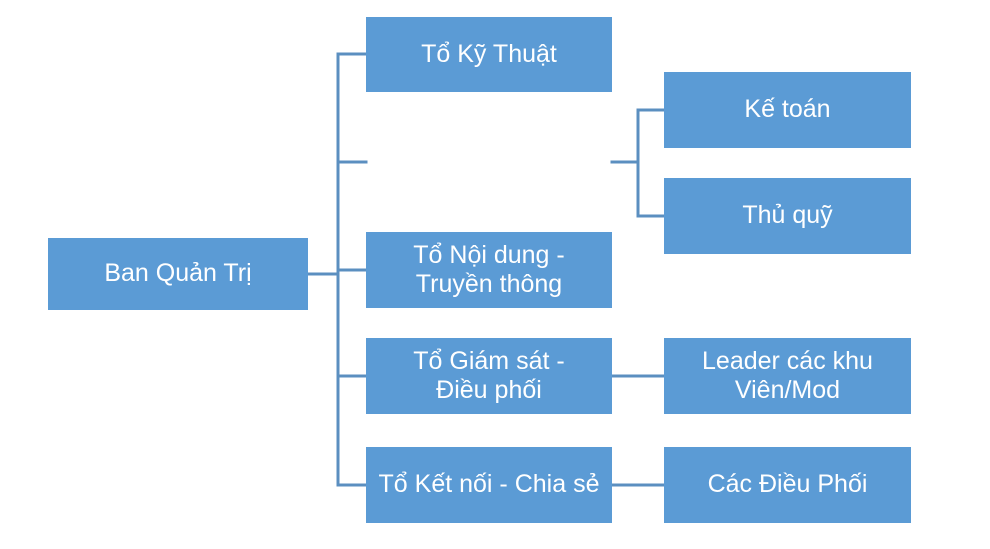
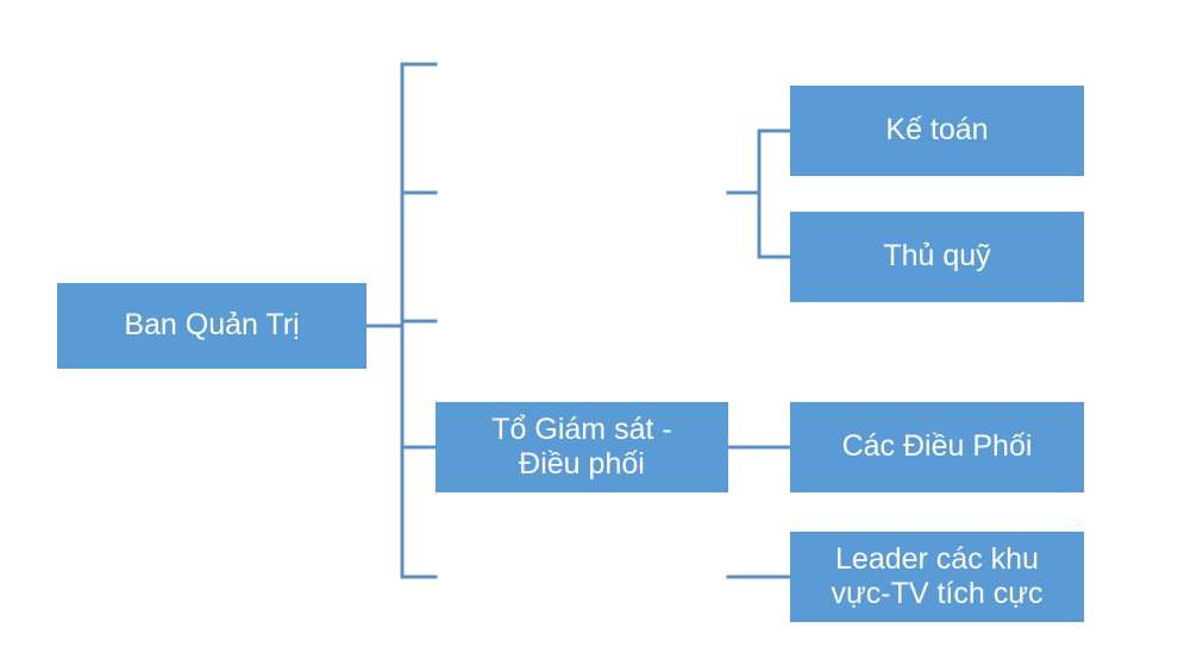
  Ban Quản Trị
- Tổ Kỹ Thuật
- Tổ Nội dung -
- Truyền thông
  Tổ Giám sát -
  Điều phối
- Tổ Kết nối - Chia sẻ
  Kế toán
  Thủ quỹ
- Leader các khu
+ Các Điều Phối
- Viên/Mod
- Các Điều Phối
+ Leader các khu
+ vực-TV tích cực
